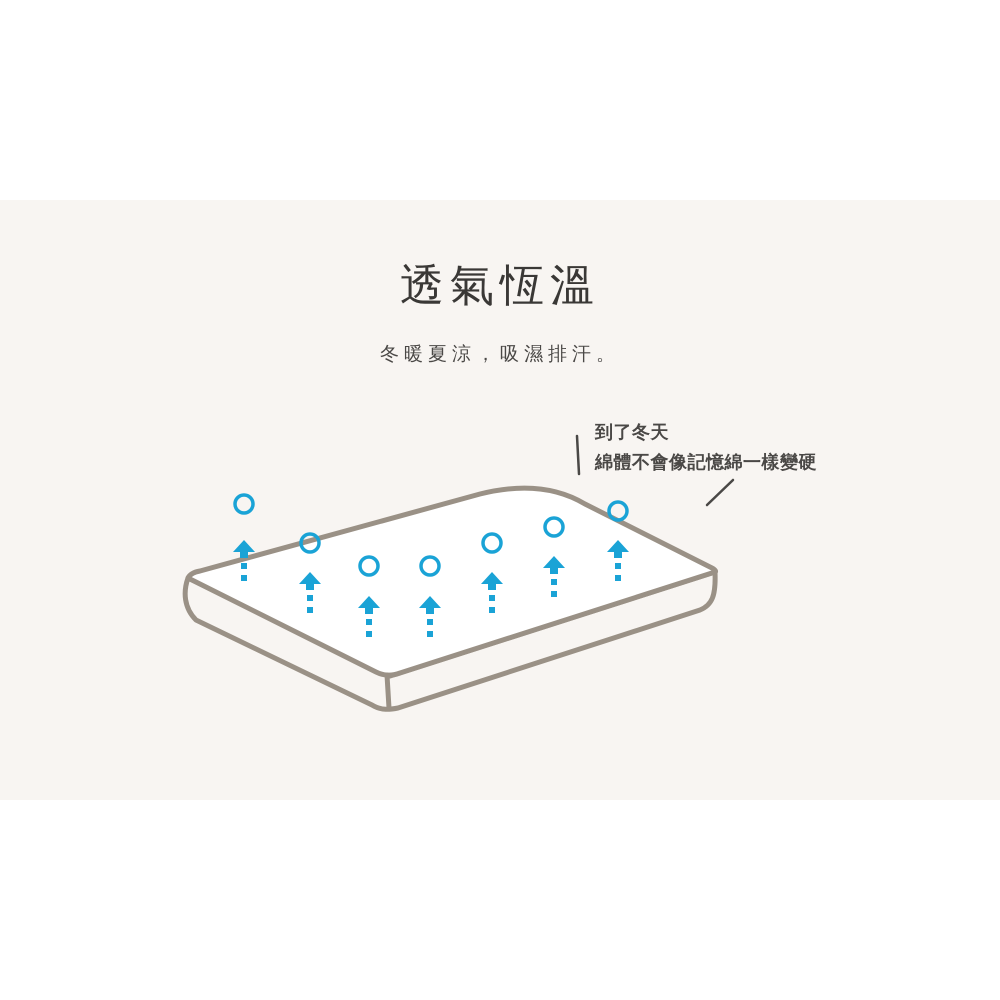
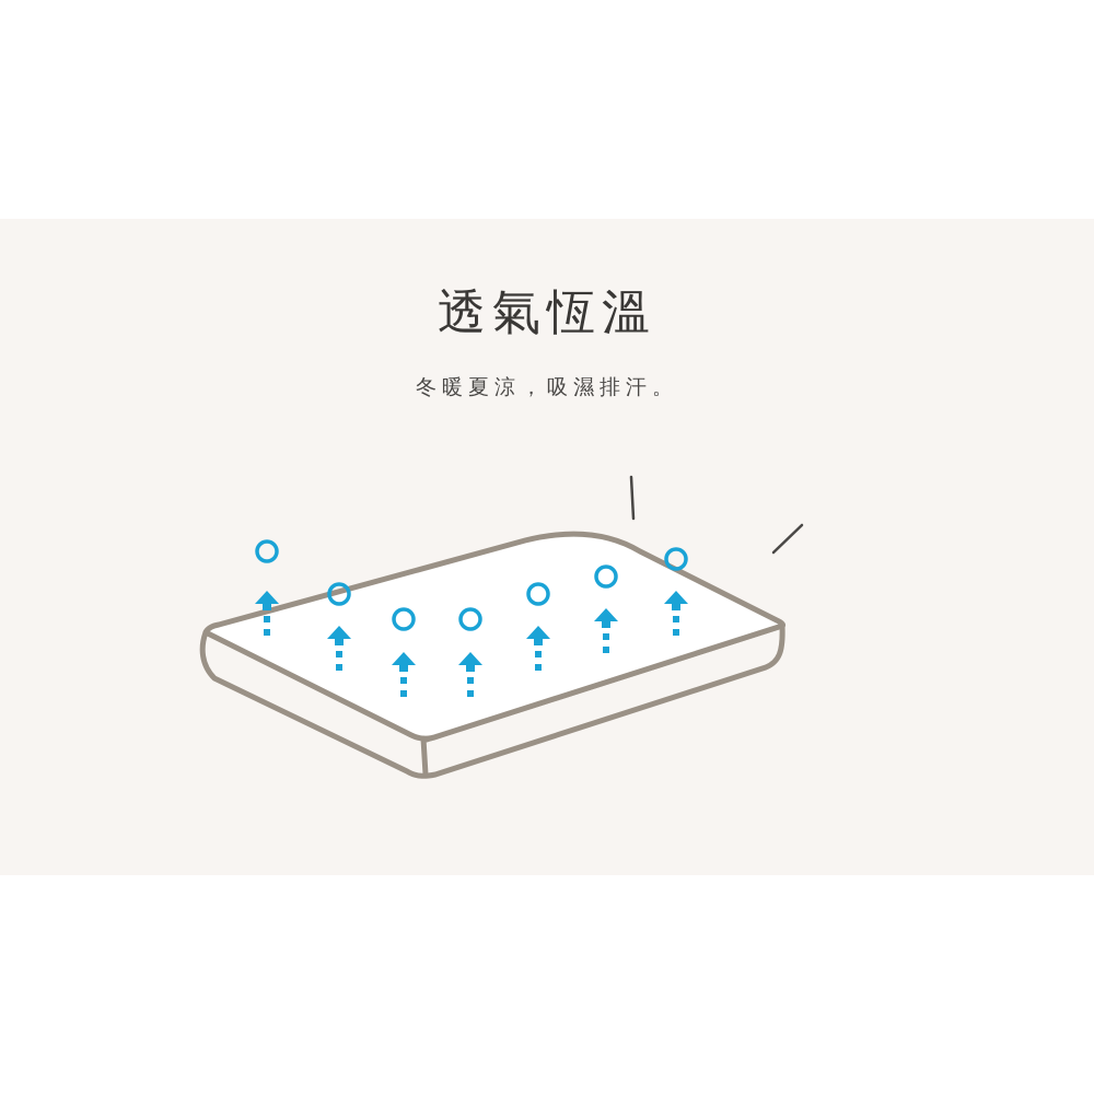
  透氣恆溫
  冬暖夏涼，吸濕排汗。
- 到了冬天
- 綿體不會像記憶綿一樣變硬
